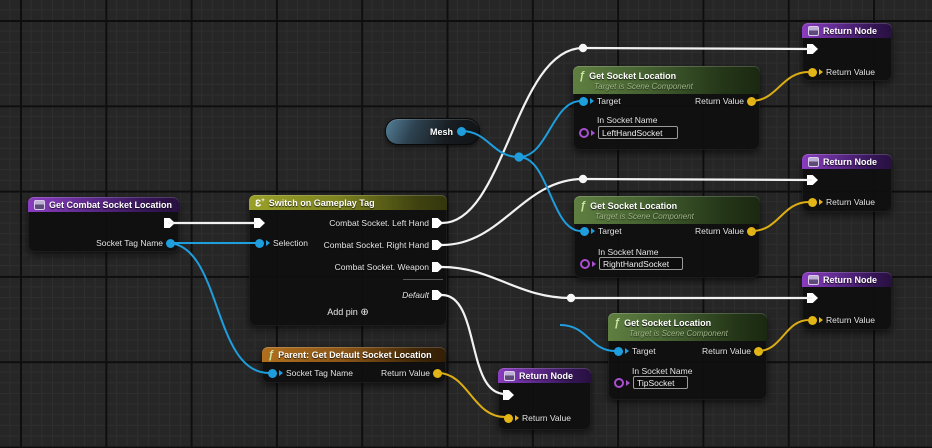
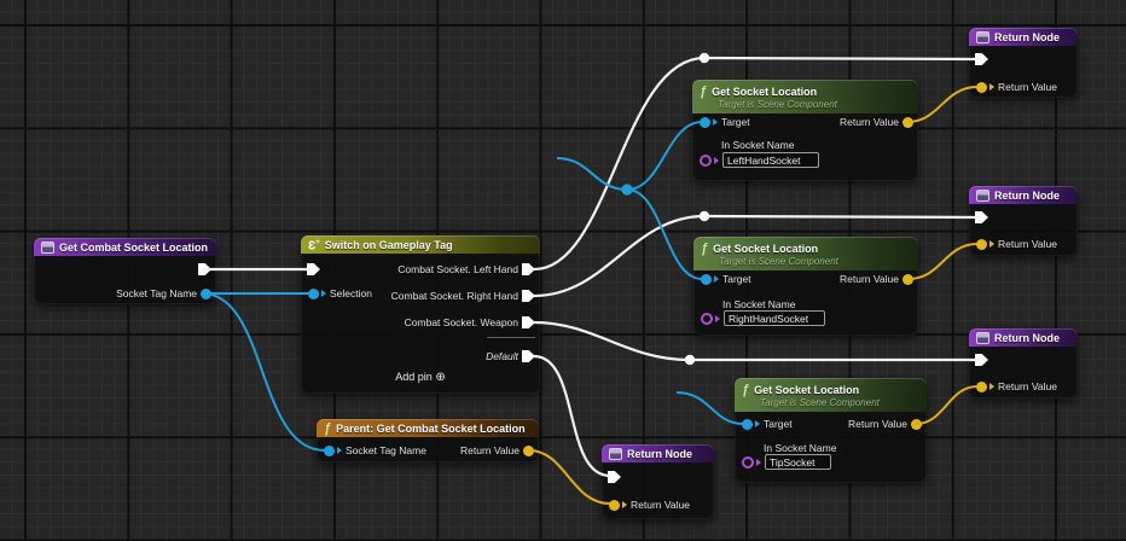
  Get Combat Socket Location
  Socket Tag Name
  Switch on Gameplay Tag
  Selection
  Combat Socket. Left Hand
  Combat Socket. Right Hand
  Combat Socket. Weapon
  Default
  Add pin ⊕
  ƒ
- Parent: Get Default Socket Location
+ Parent: Get Combat Socket Location
  Socket Tag Name
  Return Value
- Mesh
  ƒ
  Get Socket Location
  Target is Scene Component
  Target
  Return Value
  In Socket Name
  LeftHandSocket
  ƒ
  Get Socket Location
  Target is Scene Component
  Target
  Return Value
  In Socket Name
  RightHandSocket
  ƒ
  Get Socket Location
  Target is Scene Component
  Target
  Return Value
  In Socket Name
  TipSocket
  Return Node
  Return Value
  Return Node
  Return Value
  Return Node
  Return Value
  Return Node
  Return Value
